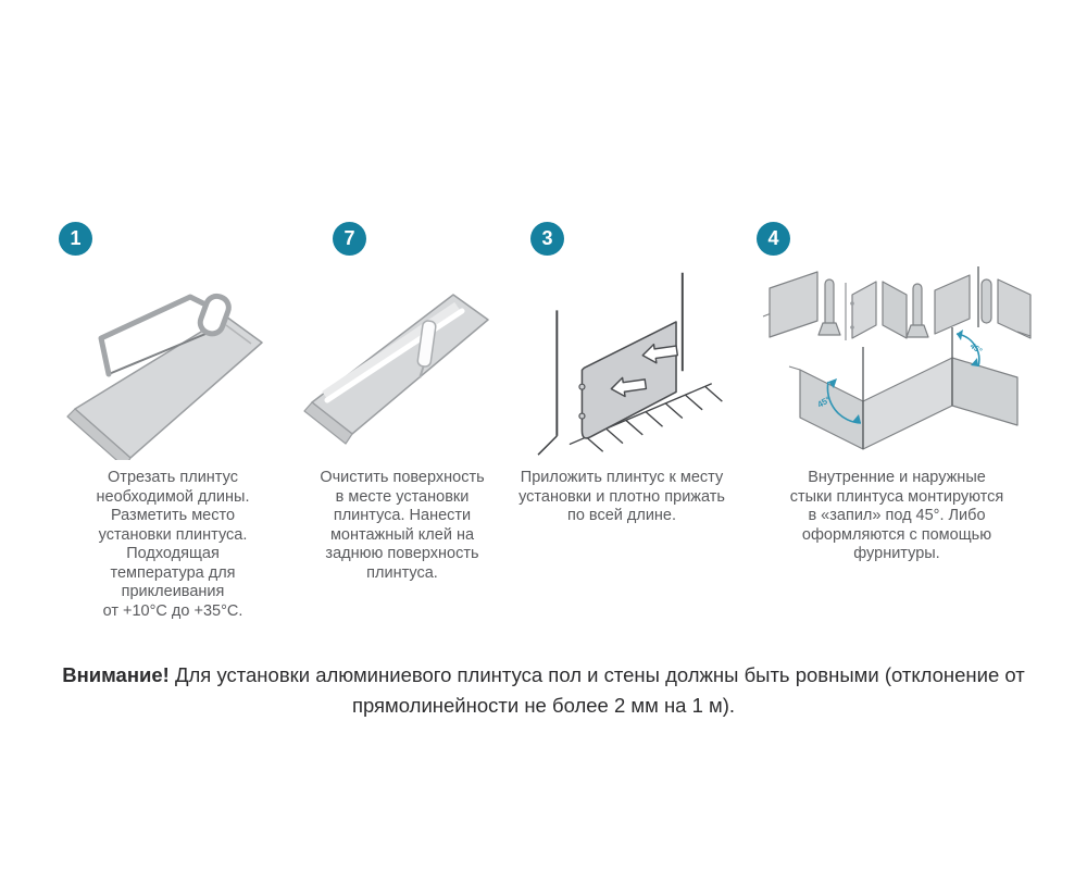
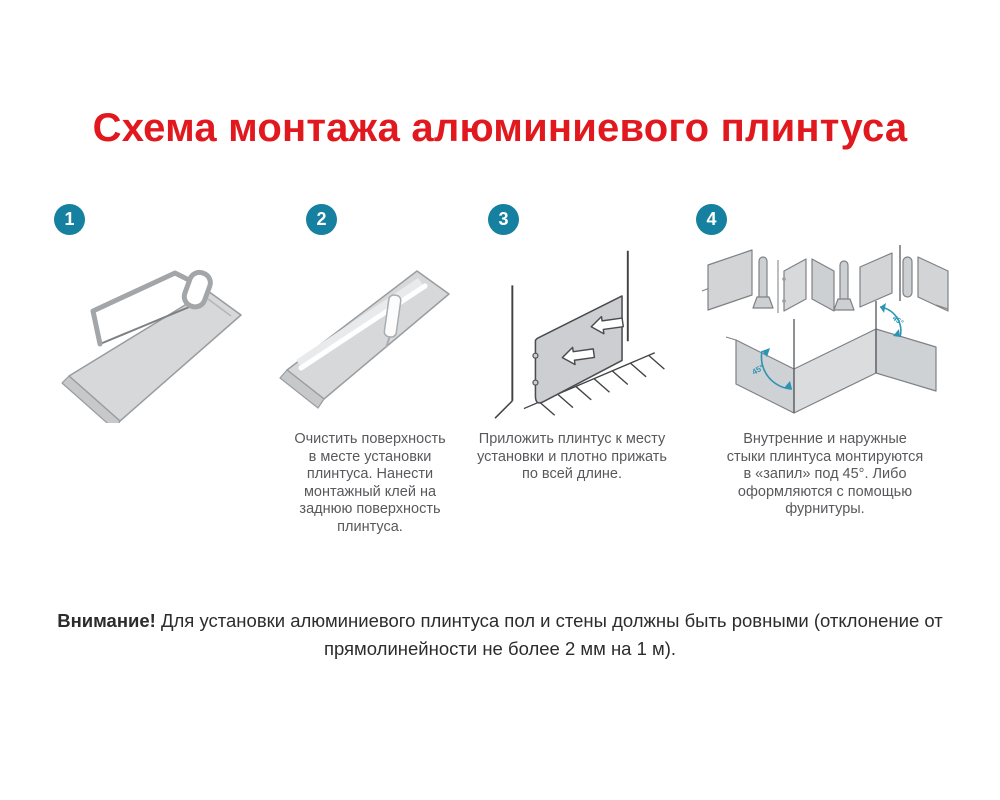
+ Схема монтажа алюминиевого плинтуса
  1
- Отрезать плинтус
- необходимой длины.
- Разметить место
- установки плинтуса.
- Подходящая
- температура для
- приклеивания
- от +10°С до +35°С.
- 7
+ 2
  Очистить поверхность
  в месте установки
  плинтуса. Нанести
  монтажный клей на
  заднюю поверхность
  плинтуса.
  3
  Приложить плинтус к месту
  установки и плотно прижать
  по всей длине.
  4
  Внутренние и наружные
  стыки плинтуса монтируются
  в «запил» под 45°. Либо
  оформляются с помощью
  фурнитуры.
  Внимание! Для установки алюминиевого плинтуса пол и стены должны быть ровными (отклонение от
  прямолинейности не более 2 мм на 1 м).
